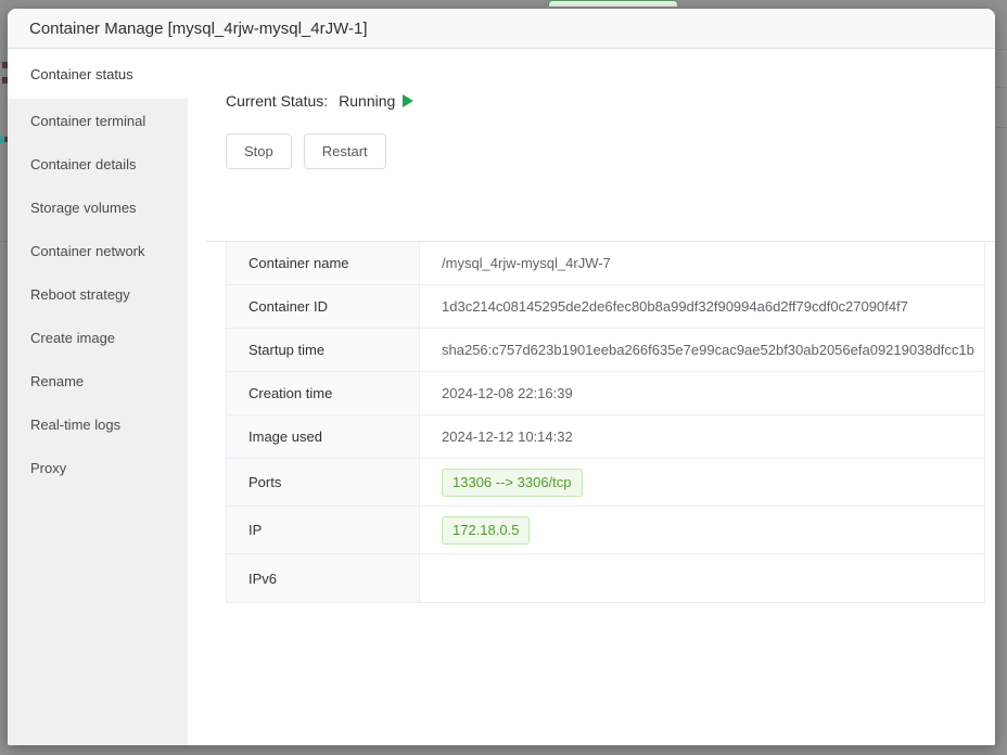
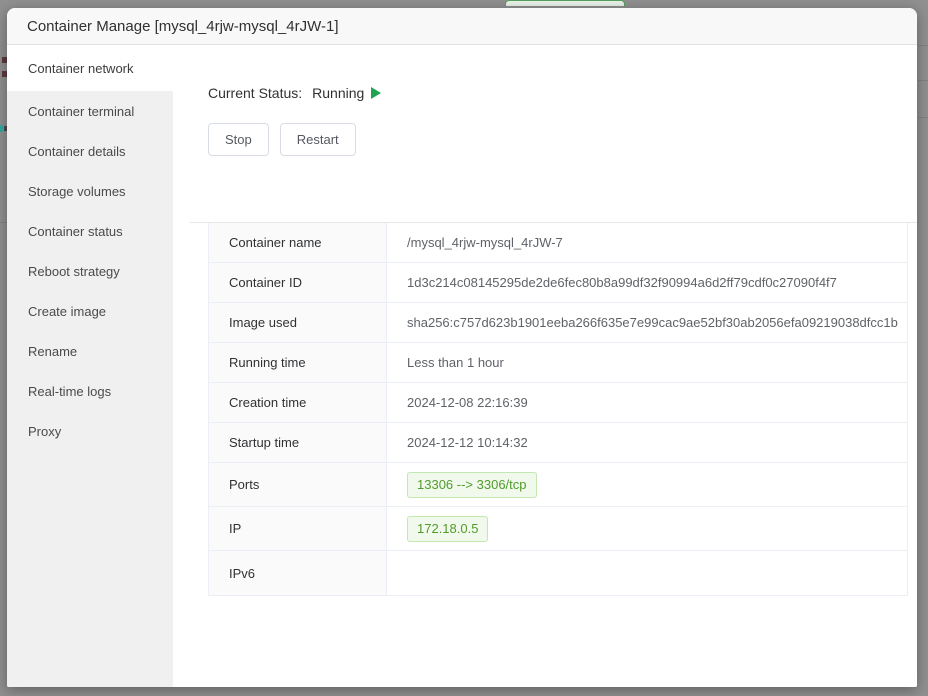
  Container Manage [mysql_4rjw-mysql_4rJW-1]
- Container status
+ Container network
  Container terminal
  Container details
  Storage volumes
- Container network
+ Container status
  Reboot strategy
  Create image
  Rename
  Real-time logs
  Proxy
  Current Status:
  Running
  Stop
  Restart
  Container name
  /mysql_4rjw-mysql_4rJW-7
  Container ID
  1d3c214c08145295de2de6fec80b8a99df32f90994a6d2ff79cdf0c27090f4f7
- Startup time
+ Image used
  sha256:c757d623b1901eeba266f635e7e99cac9ae52bf30ab2056efa09219038dfcc1b
+ Running time
+ Less than 1 hour
  Creation time
  2024-12-08 22:16:39
- Image used
+ Startup time
  2024-12-12 10:14:32
  Ports
  13306 --> 3306/tcp
  IP
  172.18.0.5
  IPv6
